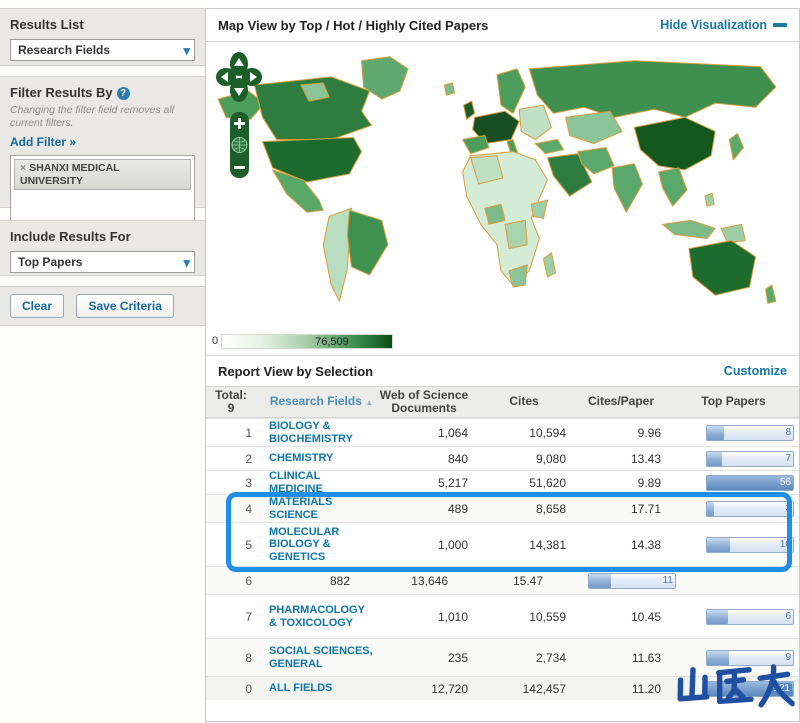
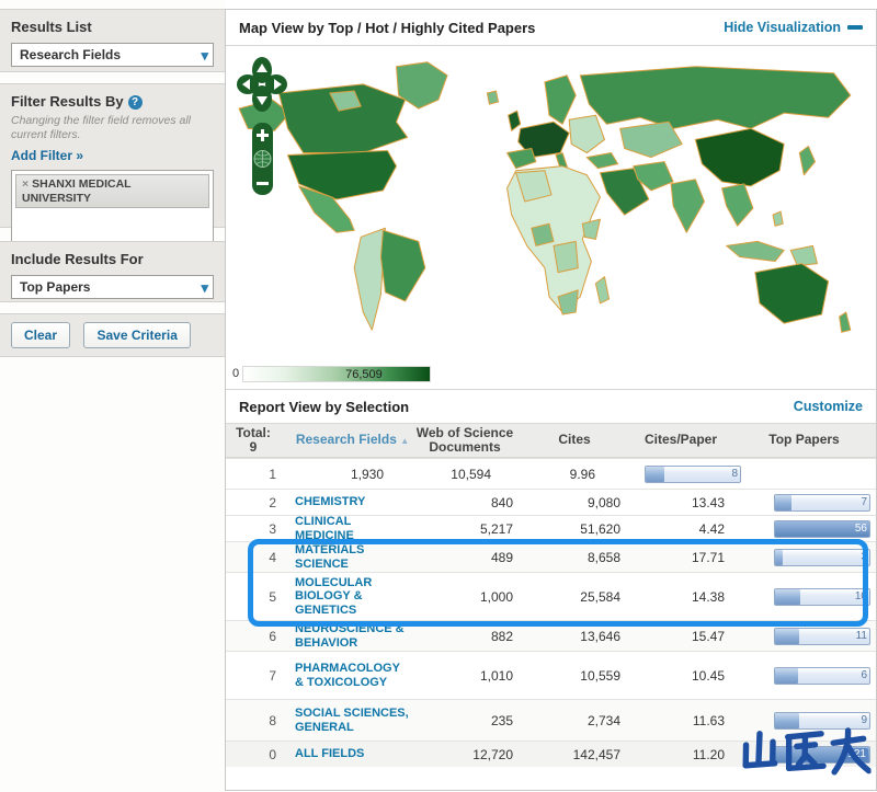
  Results List
  Research Fields
  ▾
  Filter Results By ?
  Changing the filter field removes all current filters.
  Add Filter »
  × SHANXI MEDICAL UNIVERSITY
  Include Results For
  Top Papers
  ▾
  Clear Save Criteria
  Map View by Top / Hot / Highly Cited Papers
  Hide Visualization
  0
  76,509
  Report View by Selection
  Customize
  Total:
  9
  Research Fields ▲
  Web of Science Documents
  Cites
  Cites/Paper
  Top Papers
  1
- BIOLOGY & BIOCHEMISTRY
- 1,064
+ 1,930
  10,594
  9.96
  8
  2
  CHEMISTRY
  840
  9,080
  13.43
  7
  3
  CLINICAL MEDICINE
  5,217
  51,620
- 9.89
+ 4.42
  56
  4
  MATERIALS SCIENCE
  489
  8,658
  17.71
  3
  5
  MOLECULAR BIOLOGY & GENETICS
  1,000
- 14,381
+ 25,584
  14.38
  10
  6
+ NEUROSCIENCE & BEHAVIOR
  882
  13,646
  15.47
  11
  7
  PHARMACOLOGY & TOXICOLOGY
  1,010
  10,559
  10.45
  6
  8
  SOCIAL SCIENCES, GENERAL
  235
  2,734
  11.63
  9
  0
  ALL FIELDS
  12,720
  142,457
  11.20
